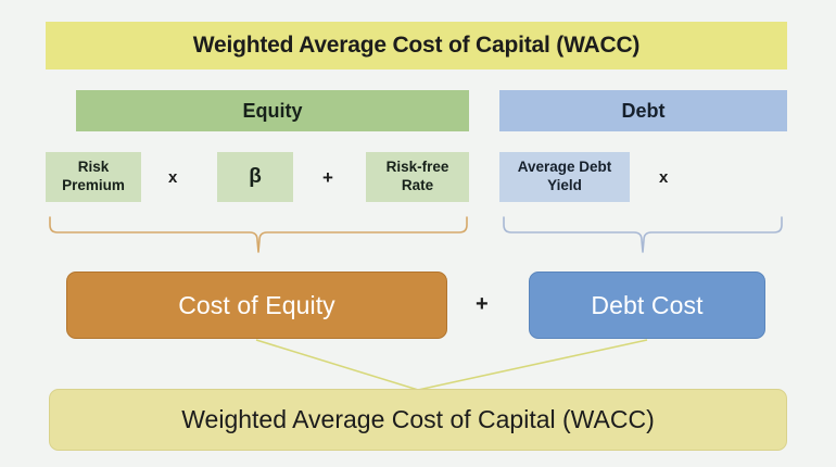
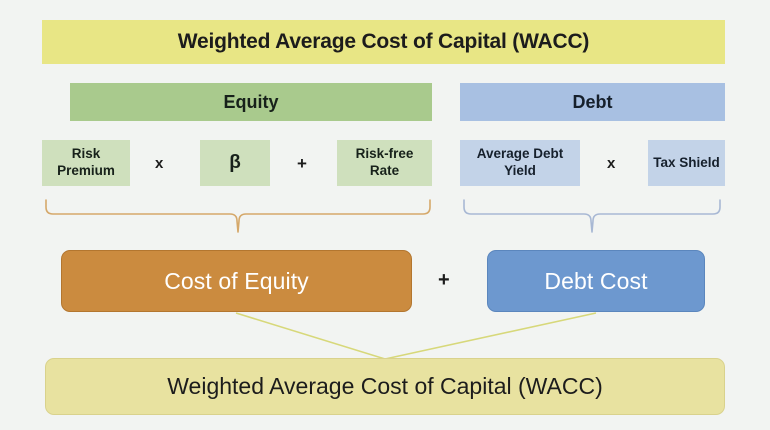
  Weighted Average Cost of Capital (WACC)
  Equity
  Debt
  Risk Premium
  x
  β
  +
  Risk-free Rate
  Average Debt Yield
  x
+ Tax Shield
  Cost of Equity
  +
  Debt Cost
  Weighted Average Cost of Capital (WACC)
